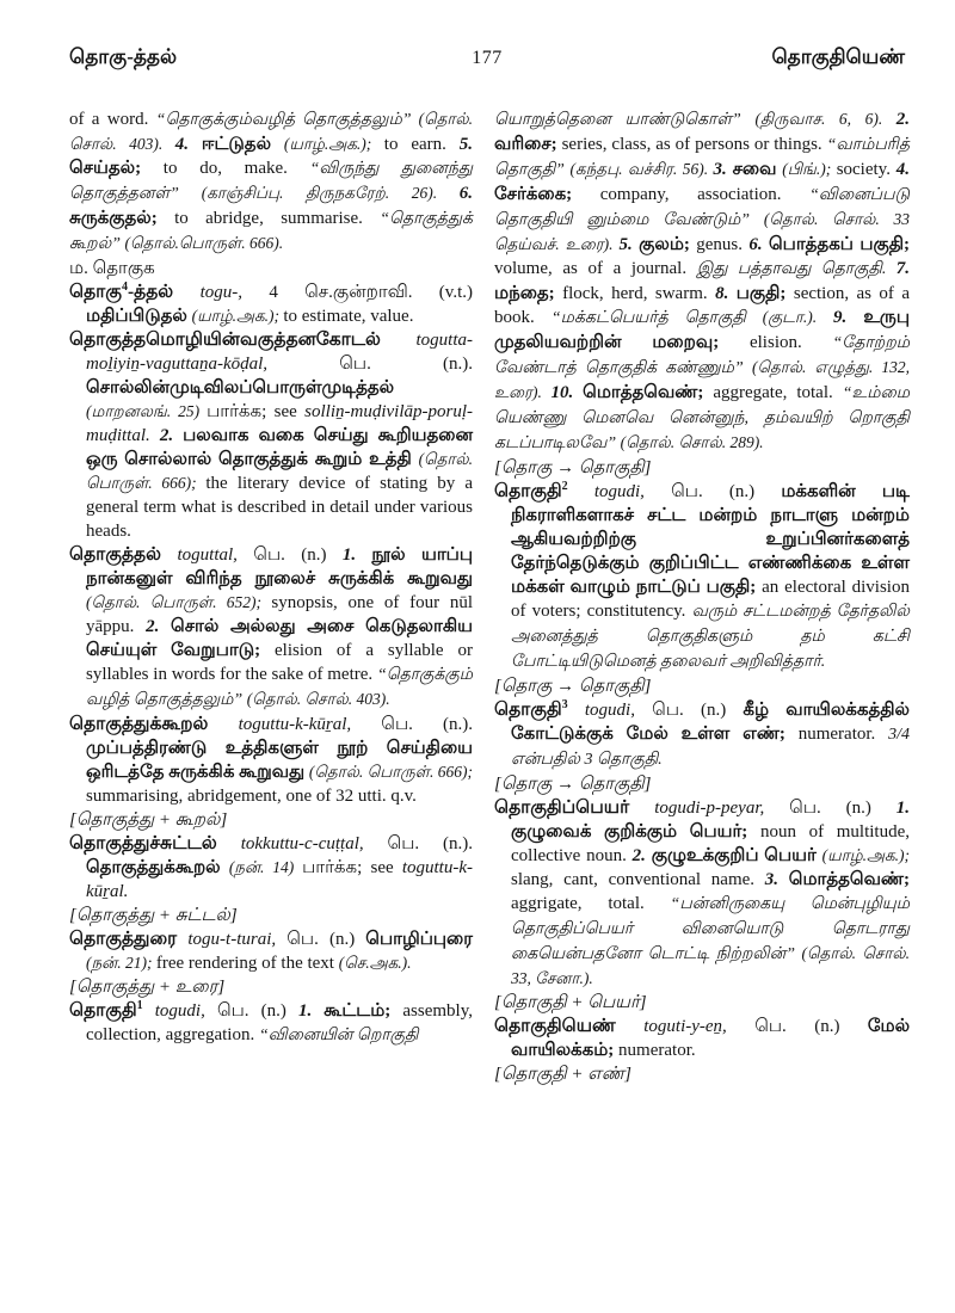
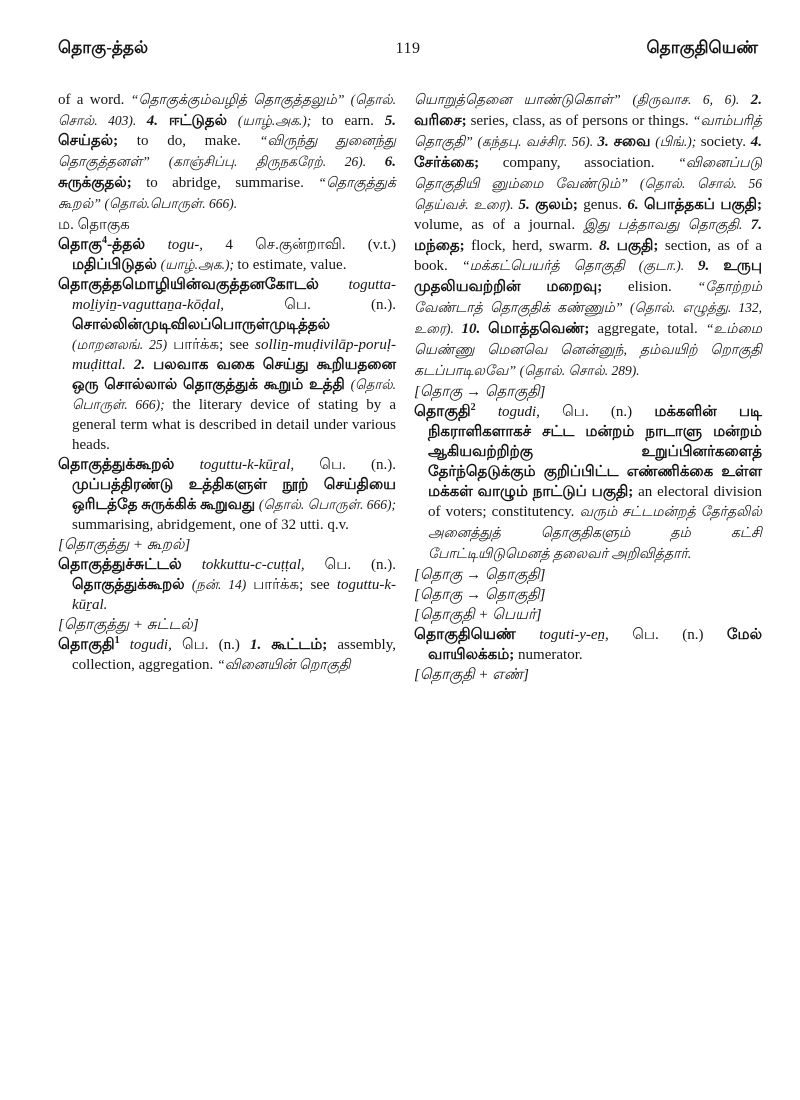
  தொகு-த்தல்
- 177
+ 119
  தொகுதியெண்
  of a word. “தொகுக்கும்வழித் தொகுத்தலும்” (தொல். சொல். 403). 4. ஈட்டுதல் (யாழ்.அக.); to earn. 5. செய்தல்; to do, make. “விருந்து துனைந்து தொகுத்தனள்” (காஞ்சிப்பு. திருநகரேற். 26). 6. சுருக்குதல்; to abridge, summarise. “தொகுத்துக் கூறல்” (தொல்.பொருள். 666).
  ம. தொகுக
  தொகு4-த்தல் togu-, 4 செ.குன்றாவி. (v.t.) மதிப்பிடுதல் (யாழ்.அக.); to estimate, value.
  தொகுத்தமொழியின்வகுத்தனகோடல் togutta-moḻiyiṉ-vaguttaṉa-kōḍal, பெ. (n.). சொல்லின்முடிவிலப்பொருள்முடித்தல் (மாறனலங். 25) பார்க்க; see solliṉ-muḍivilāp-poruḷ-muḍittal. 2. பலவாக வகை செய்து கூறியதனை ஒரு சொல்லால் தொகுத்துக் கூறும் உத்தி (தொல். பொருள். 666); the literary device of stating by a general term what is described in detail under various heads.
- தொகுத்தல் toguttal, பெ. (n.) 1. நூல் யாப்பு நான்கனுள் விரிந்த நூலைச் சுருக்கிக் கூறுவது (தொல். பொருள். 652); synopsis, one of four nūl yāppu. 2. சொல் அல்லது அசை கெடுதலாகிய செய்யுள் வேறுபாடு; elision of a syllable or syllables in words for the sake of metre. “தொகுக்கும் வழித் தொகுத்தலும்” (தொல். சொல். 403).
  தொகுத்துக்கூறல் toguttu-k-kūṟal, பெ. (n.). முப்பத்திரண்டு உத்திகளுள் நூற் செய்தியை ஒரிடத்தே சுருக்கிக் கூறுவது (தொல். பொருள். 666); summarising, abridgement, one of 32 utti. q.v.
  [தொகுத்து + கூறல்]
  தொகுத்துச்சுட்டல் tokkuttu-c-cuṭṭal, பெ. (n.). தொகுத்துக்கூறல் (நன். 14) பார்க்க; see toguttu-k-kūṟal.
  [தொகுத்து + சுட்டல்]
- தொகுத்துரை togu-t-turai, பெ. (n.) பொழிப்புரை (நன். 21); free rendering of the text (செ.அக.).
- [தொகுத்து + உரை]
  தொகுதி1 togudi, பெ. (n.) 1. கூட்டம்; assembly, collection, aggregation. “வினையின் றொகுதி
- யொறுத்தெனை யாண்டுகொள்” (திருவாச. 6, 6). 2. வரிசை; series, class, as of persons or things. “வாம்பரித் தொகுதி” (கந்தபு. வச்சிர. 56). 3. சவை (பிங்.); society. 4. சேர்க்கை; company, association. “வினைப்படு தொகுதியி னும்மை வேண்டும்” (தொல். சொல். 33 தெய்வச். உரை). 5. குலம்; genus. 6. பொத்தகப் பகுதி; volume, as of a journal. இது பத்தாவது தொகுதி. 7. மந்தை; flock, herd, swarm. 8. பகுதி; section, as of a book. “மக்கட்பெயர்த் தொகுதி (குடா.). 9. உருபு முதலியவற்றின் மறைவு; elision. “தோற்றம் வேண்டாத் தொகுதிக் கண்ணும்” (தொல். எழுத்து. 132, உரை). 10. மொத்தவெண்; aggregate, total. “உம்மை யெண்ணு மெனவெ னென்னுந், தம்வயிற் றொகுதி கடப்பாடிலவே” (தொல். சொல். 289).
+ யொறுத்தெனை யாண்டுகொள்” (திருவாச. 6, 6). 2. வரிசை; series, class, as of persons or things. “வாம்பரித் தொகுதி” (கந்தபு. வச்சிர. 56). 3. சவை (பிங்.); society. 4. சேர்க்கை; company, association. “வினைப்படு தொகுதியி னும்மை வேண்டும்” (தொல். சொல். 56 தெய்வச். உரை). 5. குலம்; genus. 6. பொத்தகப் பகுதி; volume, as of a journal. இது பத்தாவது தொகுதி. 7. மந்தை; flock, herd, swarm. 8. பகுதி; section, as of a book. “மக்கட்பெயர்த் தொகுதி (குடா.). 9. உருபு முதலியவற்றின் மறைவு; elision. “தோற்றம் வேண்டாத் தொகுதிக் கண்ணும்” (தொல். எழுத்து. 132, உரை). 10. மொத்தவெண்; aggregate, total. “உம்மை யெண்ணு மெனவெ னென்னுந், தம்வயிற் றொகுதி கடப்பாடிலவே” (தொல். சொல். 289).
  [தொகு → தொகுதி]
  தொகுதி2 togudi, பெ. (n.) மக்களின் படி நிகராளிகளாகச் சட்ட மன்றம் நாடாளு மன்றம் ஆகியவற்றிற்கு உறுப்பினர்களைத் தேர்ந்தெடுக்கும் குறிப்பிட்ட எண்ணிக்கை உள்ள மக்கள் வாழும் நாட்டுப் பகுதி; an electoral division of voters; constitutency. வரும் சட்டமன்றத் தேர்தலில் அனைத்துத் தொகுதிகளும் தம் கட்சி போட்டியிடுமெனத் தலைவர் அறிவித்தார்.
  [தொகு → தொகுதி]
- தொகுதி3 togudi, பெ. (n.) கீழ் வாயிலக்கத்தில் கோட்டுக்குக் மேல் உள்ள எண்; numerator. 3/4 என்பதில் 3 தொகுதி.
  [தொகு → தொகுதி]
- தொகுதிப்பெயர் togudi-p-peyar, பெ. (n.) 1. குழுவைக் குறிக்கும் பெயர்; noun of multitude, collective noun. 2. குழுஉக்குறிப் பெயர் (யாழ்.அக.); slang, cant, conventional name. 3. மொத்தவெண்; aggrigate, total. “பன்னிருகையு மென்புழியும் தொகுதிப்பெயர் வினையொடு தொடராது கையென்பதனோ டொட்டி நிற்றலின்” (தொல். சொல். 33, சேனா.).
  [தொகுதி + பெயர்]
  தொகுதியெண் toguti-y-eṉ, பெ. (n.) மேல் வாயிலக்கம்; numerator.
  [தொகுதி + எண்]
